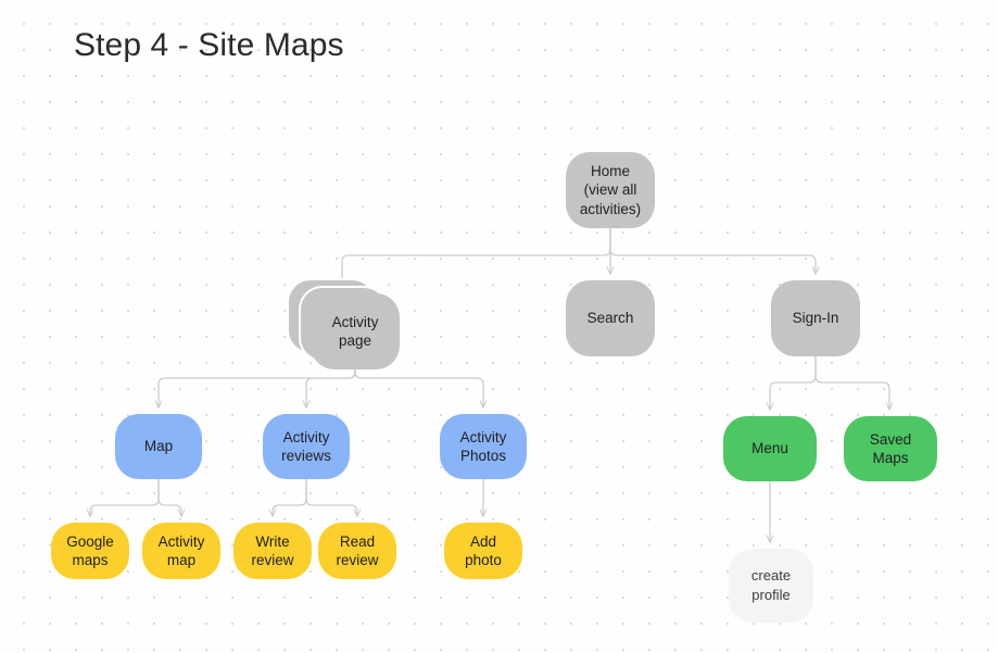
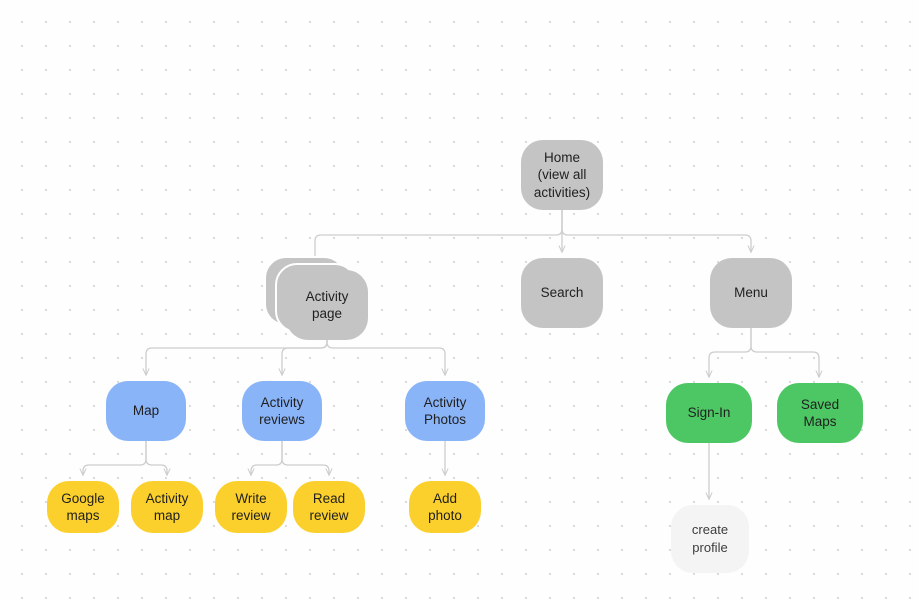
- Step 4 - Site Maps
  Home
  (view all
  activities)
  Activity
  page
  Search
- Sign-In
+ Menu
  Map
  Activity
  reviews
  Activity
  Photos
- Menu
+ Sign-In
  Saved
  Maps
  Google
  maps
  Activity
  map
  Write
  review
  Read
  review
  Add
  photo
  create
  profile
